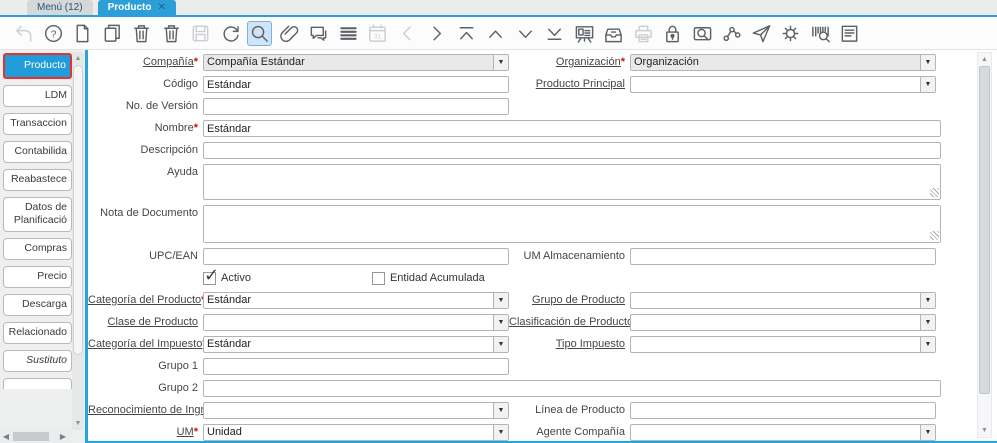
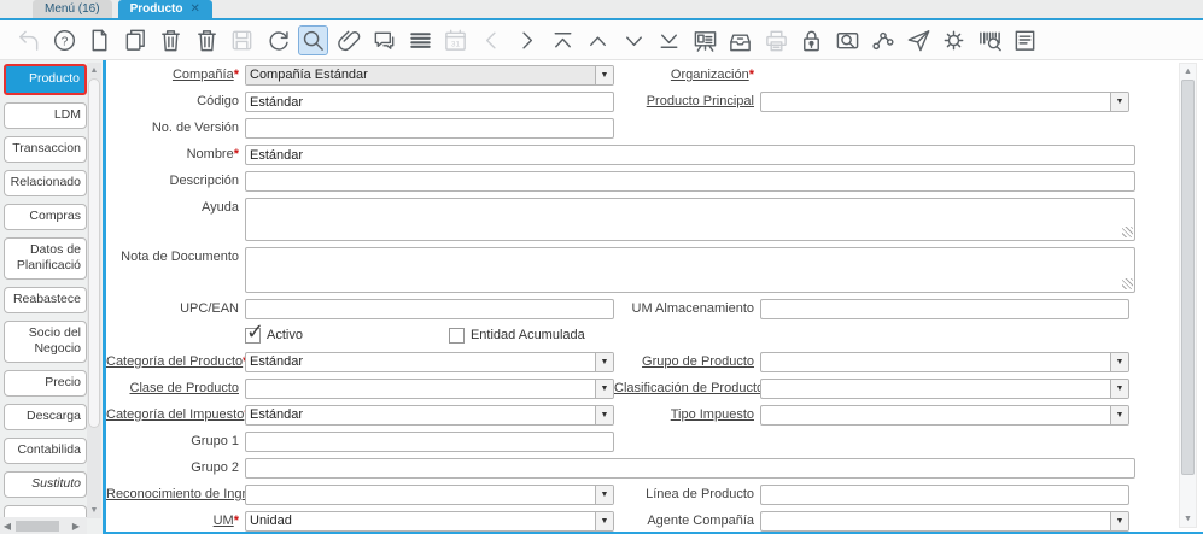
- Menú (12)
+ Menú (16)
  Producto
  ✕
  ?
  Producto
  LDM
  Transaccion
- Contabilida
+ Relacionado
- Reabastece
+ Compras
  Datos de Planificació
- Compras
+ Reabastece
+ Socio del Negocio
  Precio
  Descarga
- Relacionado
+ Contabilida
  Sustituto
  ◀
  ▶
  Compañía*
  Compañía Estándar
  Organización*
- Organización
  Código
  Estándar
  Producto Principal
  No. de Versión
  Nombre*
  Estándar
  Descripción
  Ayuda
  Nota de Documento
  UPC/EAN
  UM Almacenamiento
  Activo
  Entidad Acumulada
  Categoría del Producto
  Estándar
  Grupo de Producto
  Clase de Producto
  Clasificación de Product
  Categoría del Impuesto
  Estándar
  Tipo Impuesto
  Grupo 1
  Grupo 2
  Reconocimiento de Ing
  Línea de Producto
  UM*
  Unidad
  Agente Compañía
